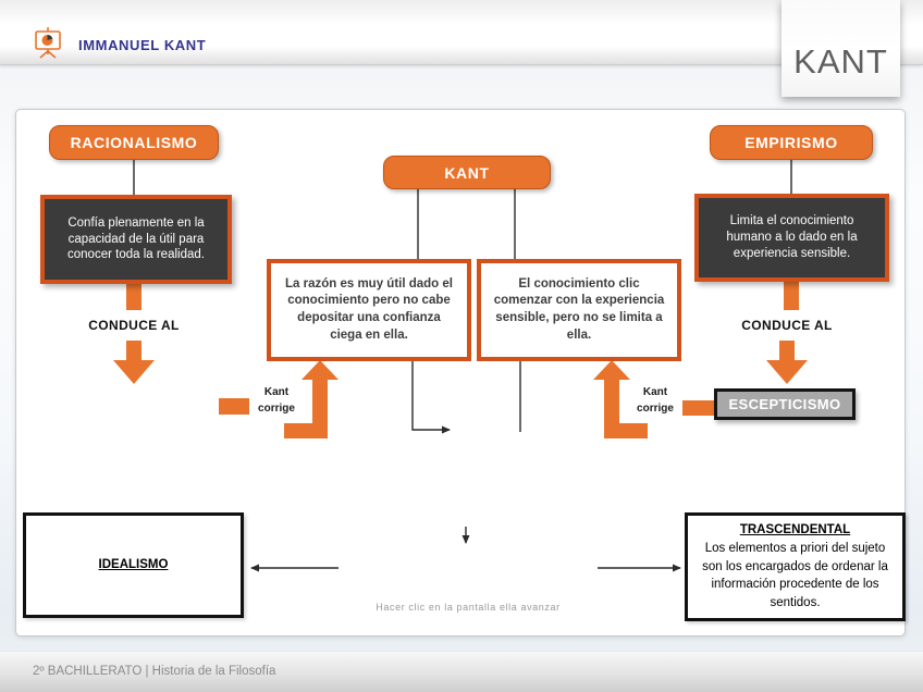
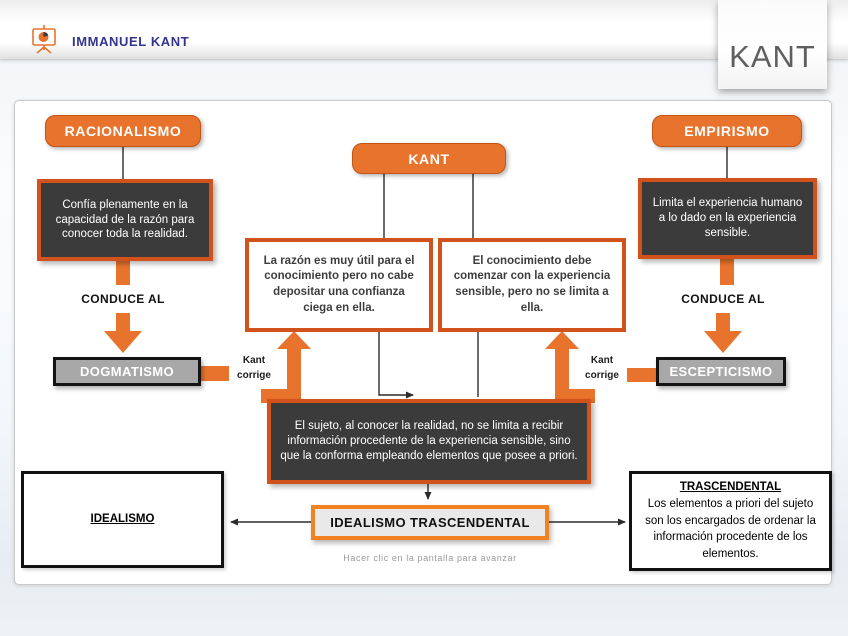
  IMMANUEL KANT
  KANT
  RACIONALISMO
  KANT
  EMPIRISMO
- Confía plenamente en la capacidad de la útil para conocer toda la realidad.
+ Confía plenamente en la capacidad de la razón para conocer toda la realidad.
- Limita el conocimiento humano a lo dado en la experiencia sensible.
+ Limita el experiencia humano a lo dado en la experiencia sensible.
- La razón es muy útil dado el conocimiento pero no cabe depositar una confianza ciega en ella.
+ La razón es muy útil para el conocimiento pero no cabe depositar una confianza ciega en ella.
- El conocimiento clic comenzar con la experiencia sensible, pero no se limita a ella.
+ El conocimiento debe comenzar con la experiencia sensible, pero no se limita a ella.
  CONDUCE AL
  CONDUCE AL
+ DOGMATISMO
  ESCEPTICISMO
  Kant corrige
  Kant corrige
+ El sujeto, al conocer la realidad, no se limita a recibir información procedente de la experiencia sensible, sino que la conforma empleando elementos que posee a priori.
  IDEALISMO
  TRASCENDENTAL
- Los elementos a priori del sujeto son los encargados de ordenar la información procedente de los sentidos.
+ Los elementos a priori del sujeto son los encargados de ordenar la información procedente de los elementos.
+ IDEALISMO TRASCENDENTAL
- Hacer clic en la pantalla ella avanzar
+ Hacer clic en la pantalla para avanzar
- 2º BACHILLERATO | Historia de la Filosofía
